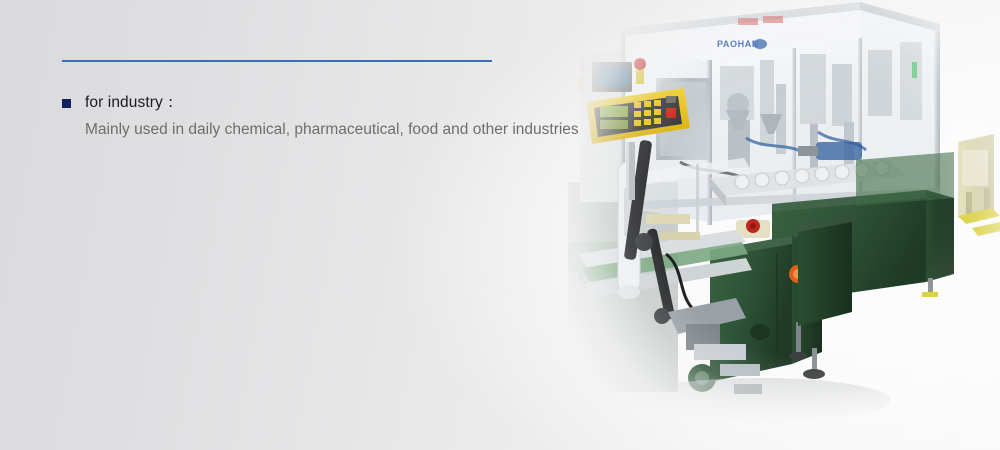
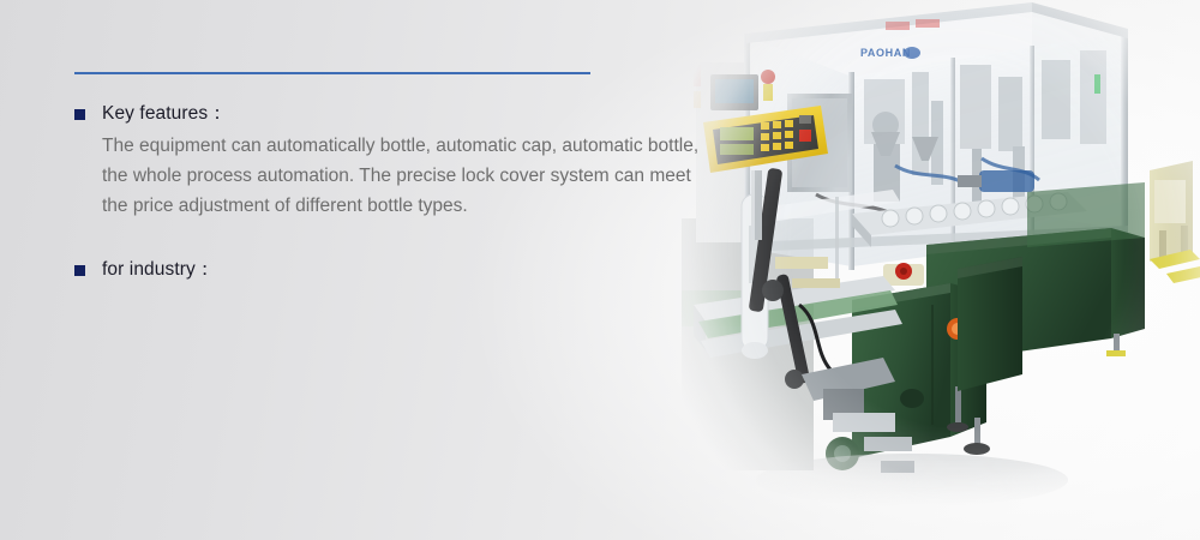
+ Key features：
+ The equipment can automatically bottle, automatic cap, automatic bottle, the whole process automation. The precise lock cover system can meet the price adjustment of different bottle types.
  for industry：
- Mainly used in daily chemical, pharmaceutical, food and other industries
  PAOHAN
